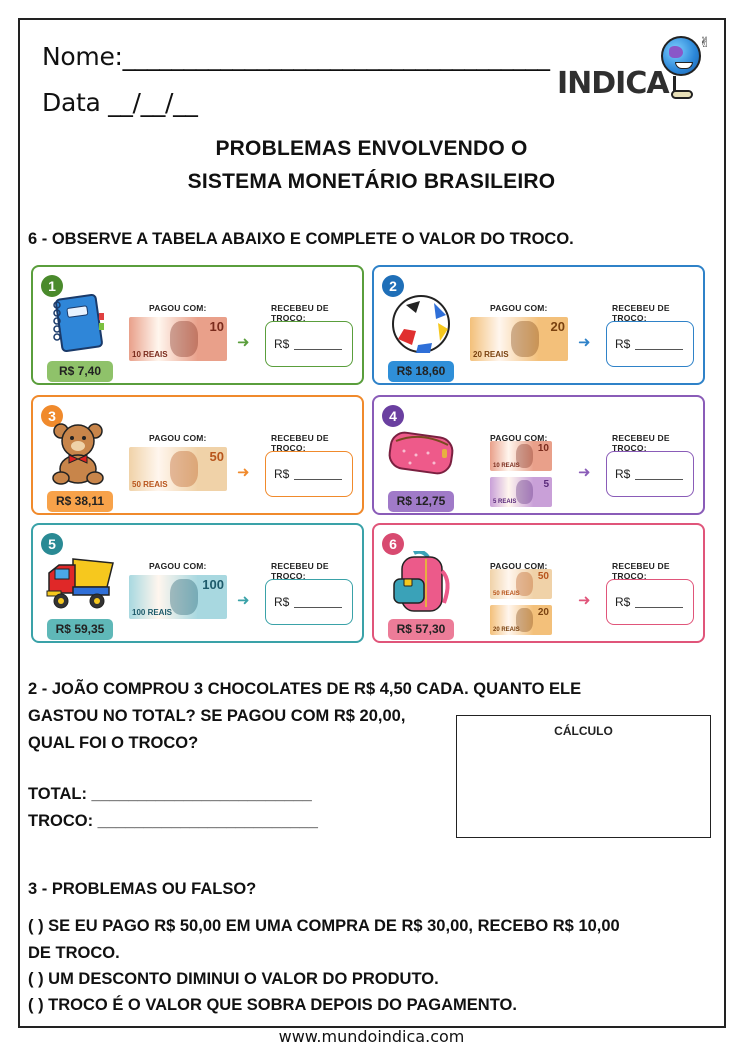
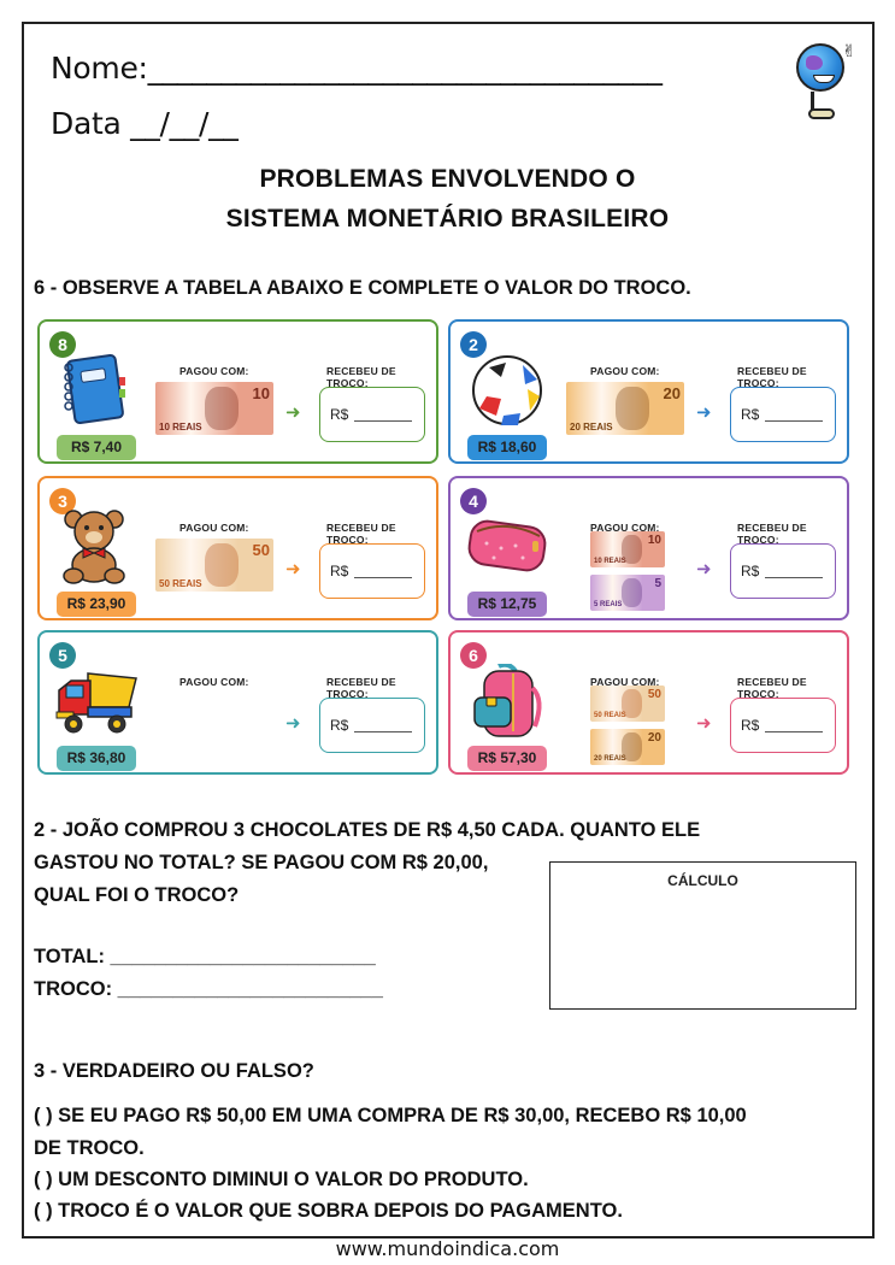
  Nome:___________________________________
  Data __/__/__
- INDICA
  ✌
  PROBLEMAS ENVOLVENDO O
  SISTEMA MONETÁRIO BRASILEIRO
  6 - OBSERVE A TABELA ABAIXO E COMPLETE O VALOR DO TROCO.
- 1
+ 8
  R$ 7,40
  PAGOU COM:
  10
  10 REAIS
  ➜
  RECEBEU DE TROCO:
  R$
  2
  R$ 18,60
  PAGOU COM:
  20
  20 REAIS
  ➜
  RECEBEU DE TROCO:
  R$
  3
- R$ 38,11
+ R$ 23,90
  PAGOU COM:
  50
  50 REAIS
  ➜
  RECEBEU DE TROCO:
  R$
  4
  R$ 12,75
  PAGOU COM:
  10
  5
  ➜
  RECEBEU DE TROCO:
  R$
  5
- R$ 59,35
+ R$ 36,80
  PAGOU COM:
- 100
- 100 REAIS
  ➜
  RECEBEU DE TROCO:
  R$
  6
  R$ 57,30
  PAGOU COM:
  50
  20
  ➜
  RECEBEU DE TROCO:
  R$
  2 - JOÃO COMPROU 3 CHOCOLATES DE R$ 4,50 CADA. QUANTO ELE
  GASTOU NO TOTAL? SE PAGOU COM R$ 20,00,
  QUAL FOI O TROCO?
  TOTAL: ________________________
  TROCO: ________________________
  CÁLCULO
- 3 - PROBLEMAS OU FALSO?
+ 3 - VERDADEIRO OU FALSO?
  ( ) SE EU PAGO R$ 50,00 EM UMA COMPRA DE R$ 30,00, RECEBO R$ 10,00
  DE TROCO.
  ( ) UM DESCONTO DIMINUI O VALOR DO PRODUTO.
  ( ) TROCO É O VALOR QUE SOBRA DEPOIS DO PAGAMENTO.
  www.mundoindica.com
